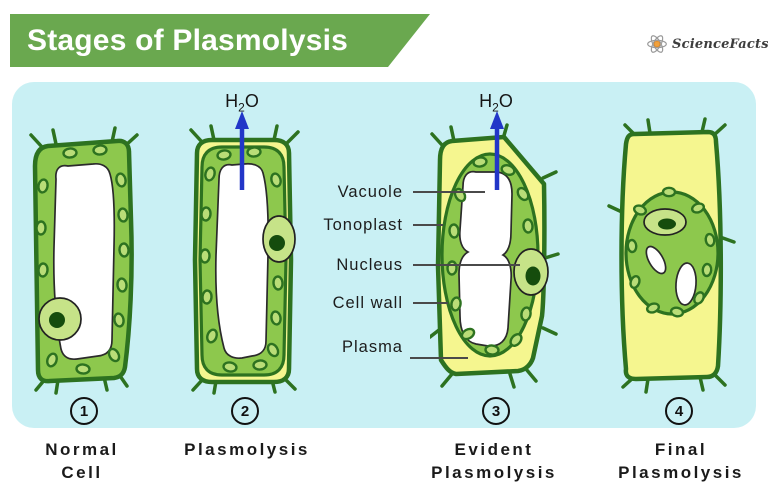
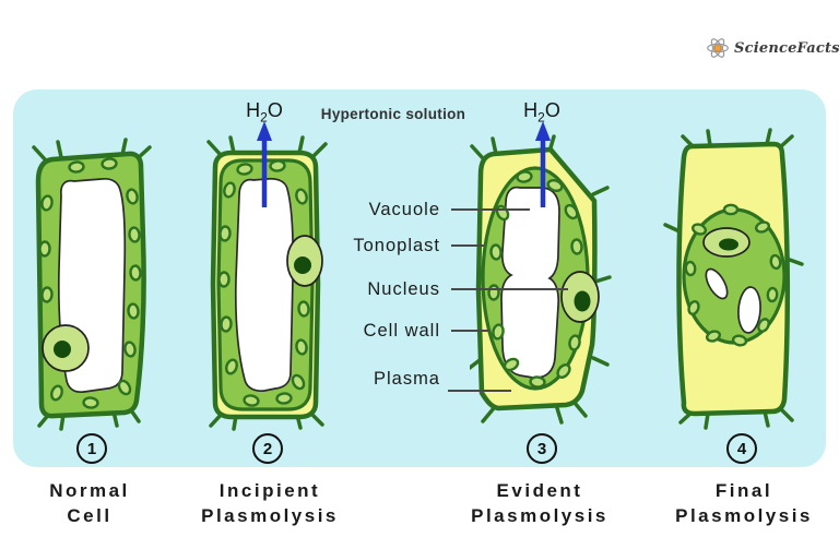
- Stages of Plasmolysis
  ScienceFacts
  H2O
  H2O
+ Hypertonic solution
  Vacuole
  Tonoplast
  Nucleus
  Cell wall
  Plasma
  1
  2
  3
  4
  Normal
  Cell
+ Incipient
  Plasmolysis
  Evident
  Plasmolysis
  Final
  Plasmolysis
